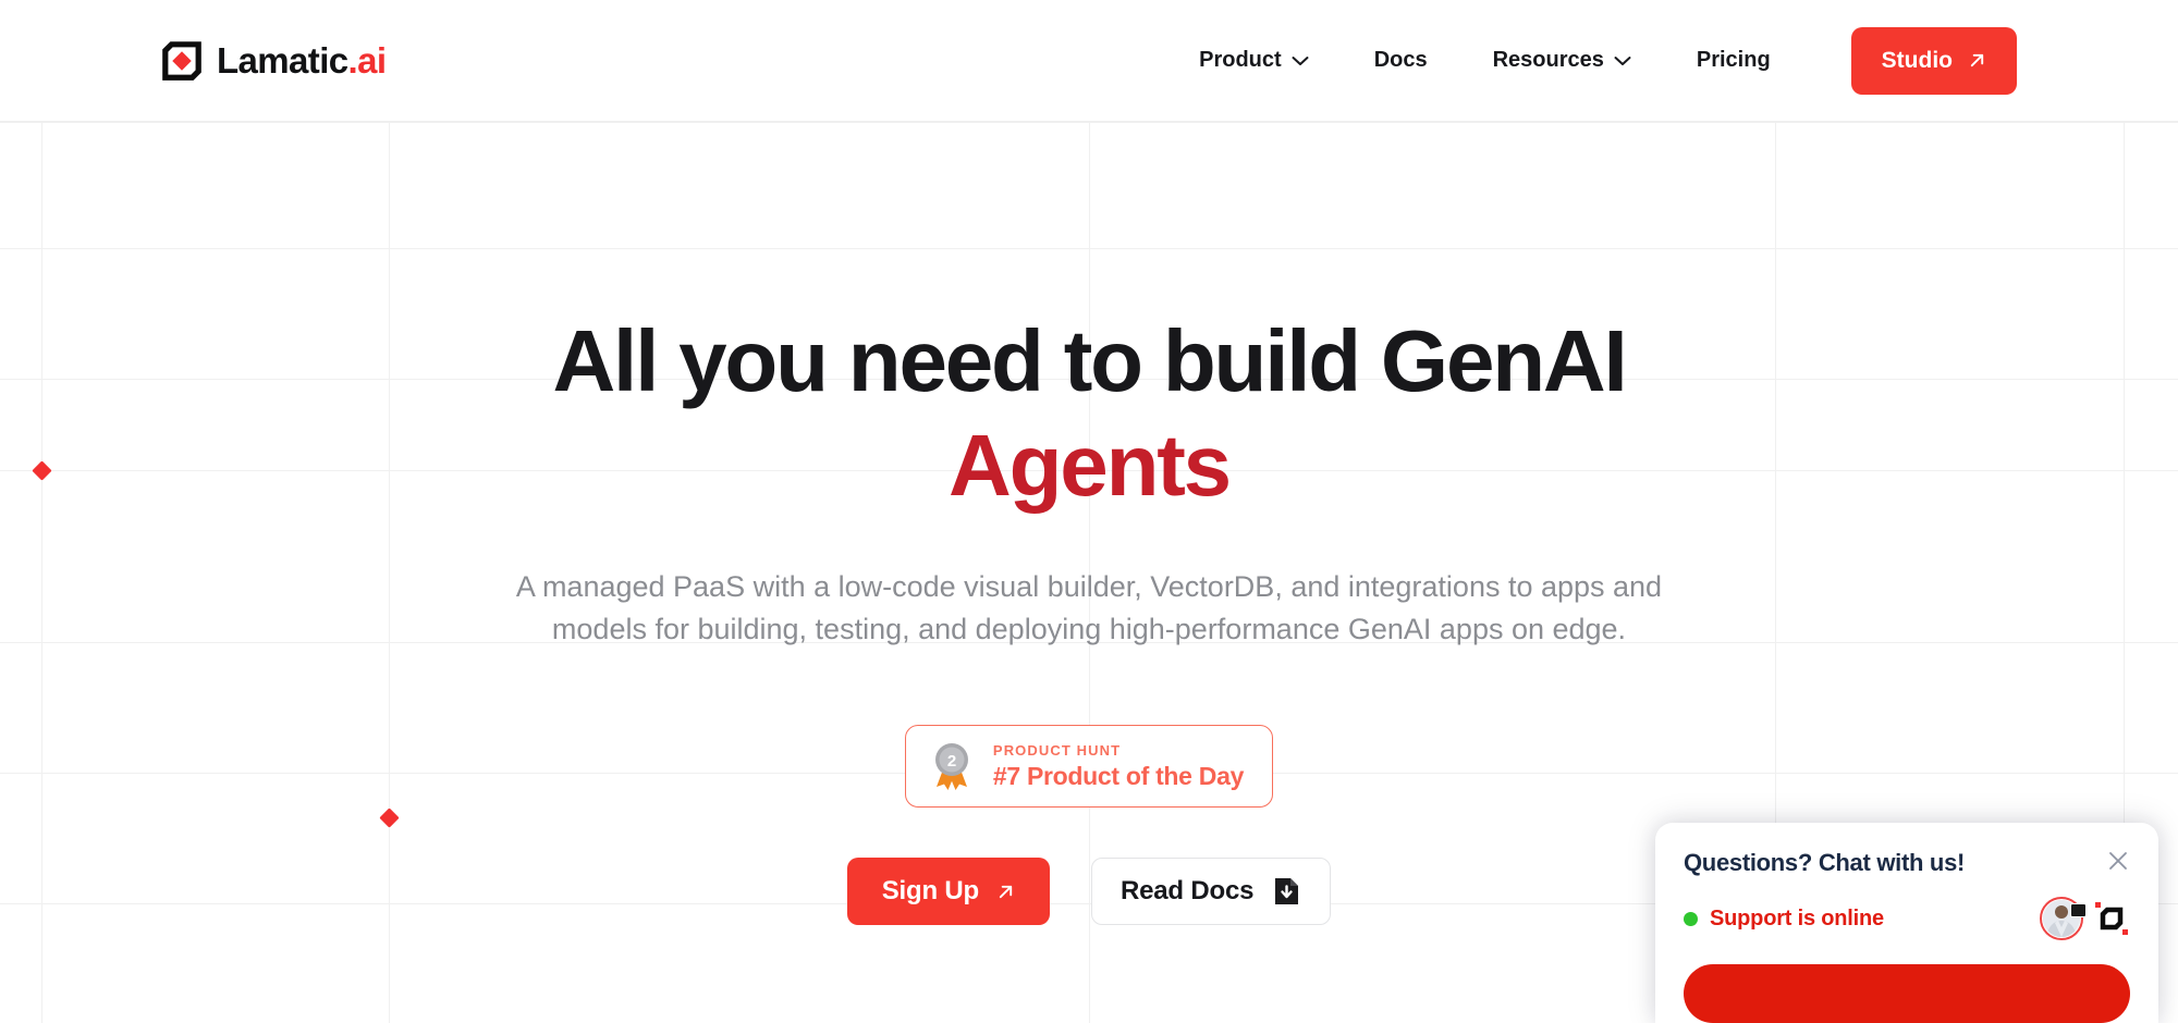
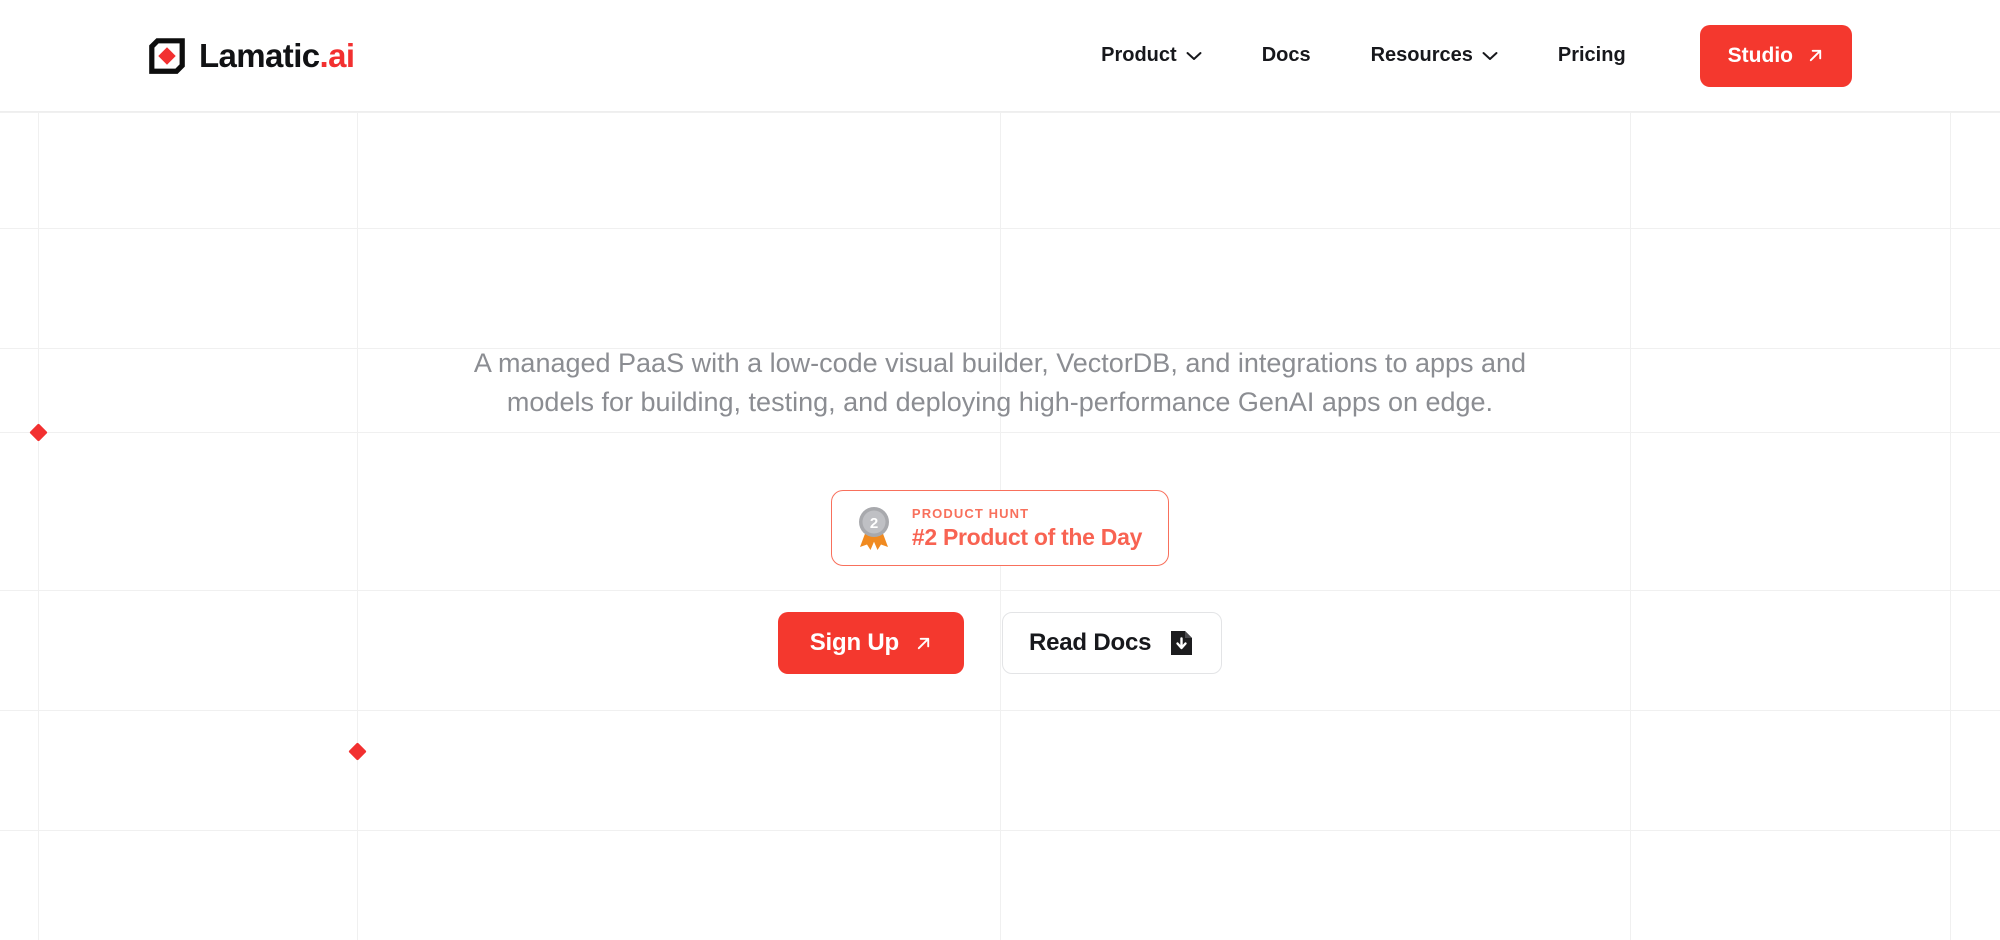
  Lamatic.ai
  Product
  Docs
  Resources
  Pricing
  Studio
- All you need to build GenAI
- Agents
  A managed PaaS with a low-code visual builder, VectorDB, and integrations to apps and models for building, testing, and deploying high-performance GenAI apps on edge.
  2
  PRODUCT HUNT
- #7 Product of the Day
+ #2 Product of the Day
  Sign Up
  Read Docs
- Questions? Chat with us!
- Support is online
